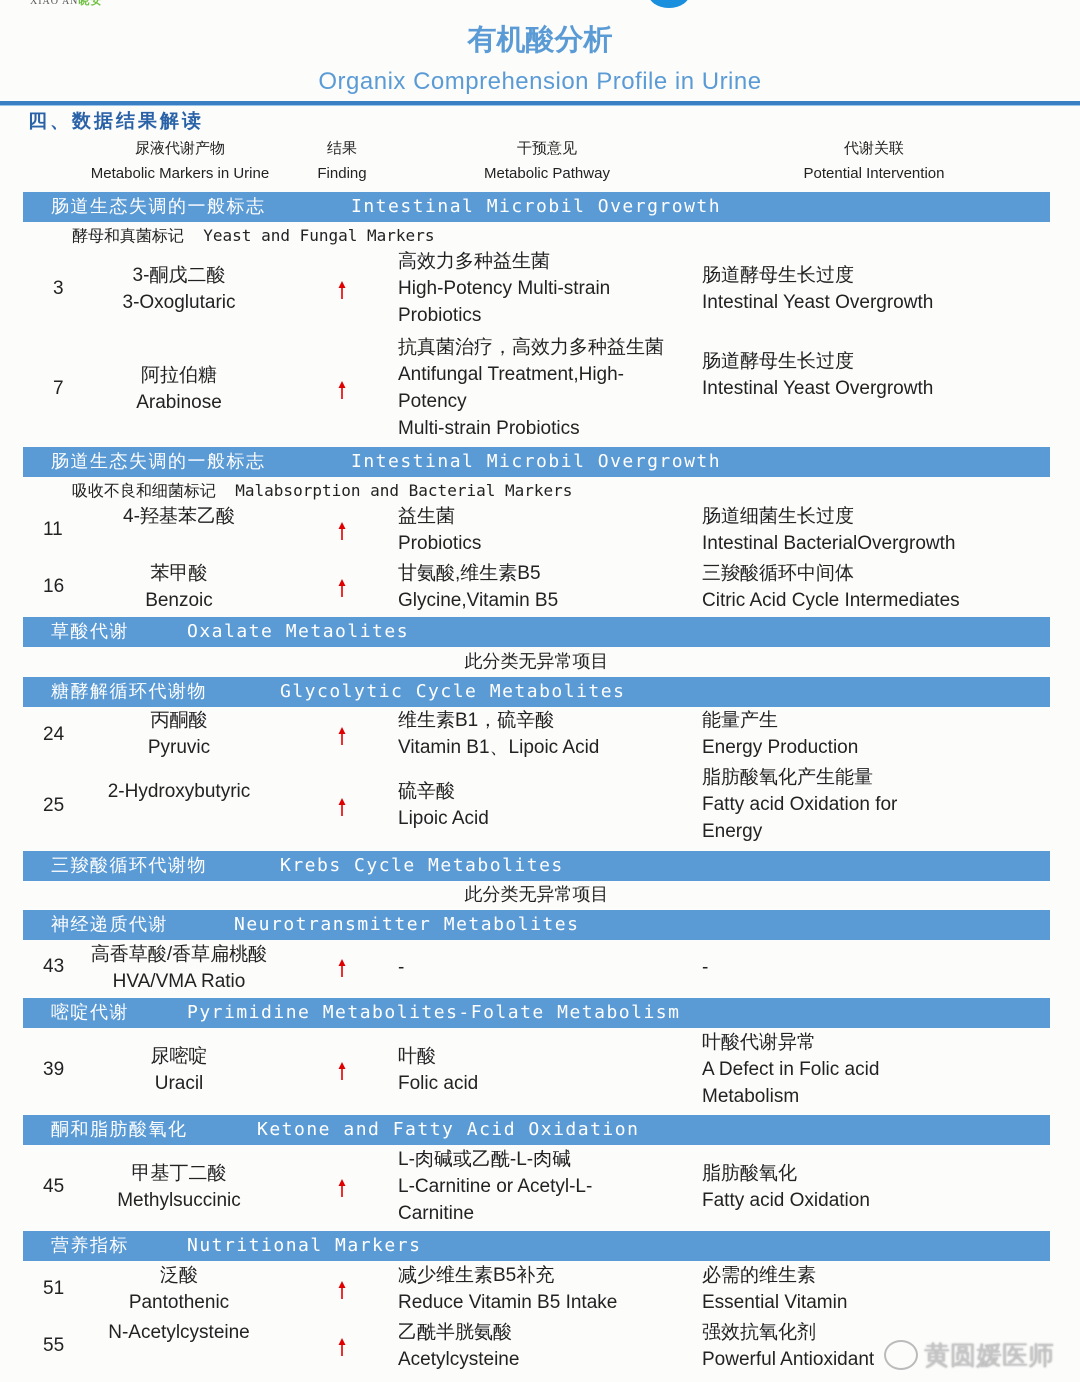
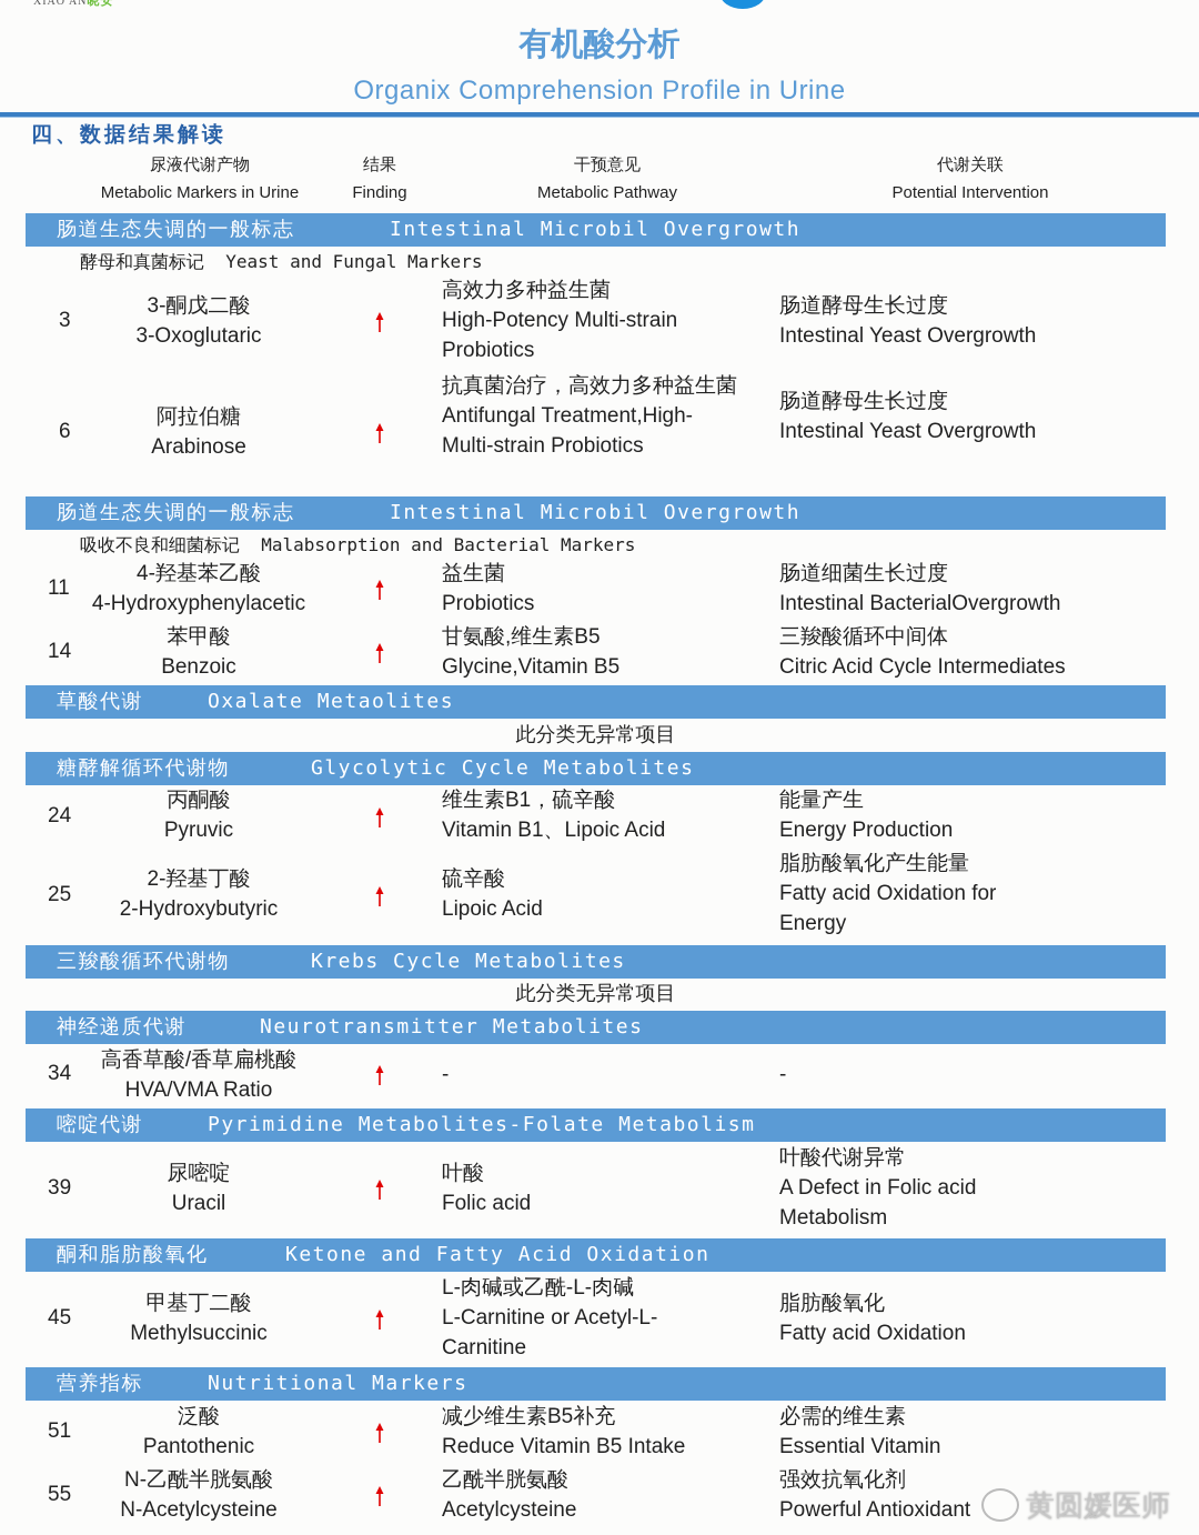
  XIAO AN晓安
  有机酸分析
  Organix Comprehension Profile in Urine
  四、数据结果解读
  尿液代谢产物
  Metabolic Markers in Urine
  结果
  Finding
  干预意见
  Metabolic Pathway
  代谢关联
  Potential Intervention
  肠道生态失调的一般标志
  Intestinal Microbil Overgrowth
  酵母和真菌标记 Yeast and Fungal Markers
  3
  3-酮戊二酸
  3-Oxoglutaric
  高效力多种益生菌
  High-Potency Multi-strain
  Probiotics
  肠道酵母生长过度
  Intestinal Yeast Overgrowth
- 7
+ 6
  阿拉伯糖
  Arabinose
  抗真菌治疗，高效力多种益生菌
  Antifungal Treatment,High-
- Potency
  Multi-strain Probiotics
  肠道酵母生长过度
  Intestinal Yeast Overgrowth
  肠道生态失调的一般标志
  Intestinal Microbil Overgrowth
  吸收不良和细菌标记 Malabsorption and Bacterial Markers
  11
  4-羟基苯乙酸
+ 4-Hydroxyphenylacetic
  益生菌
  Probiotics
  肠道细菌生长过度
  Intestinal BacterialOvergrowth
- 16
+ 14
  苯甲酸
  Benzoic
  甘氨酸,维生素B5
  Glycine,Vitamin B5
  三羧酸循环中间体
  Citric Acid Cycle Intermediates
  草酸代谢
  Oxalate Metaolites
  此分类无异常项目
  糖酵解循环代谢物
  Glycolytic Cycle Metabolites
  24
  丙酮酸
  Pyruvic
  维生素B1，硫辛酸
  Vitamin B1、Lipoic Acid
  能量产生
  Energy Production
  25
+ 2-羟基丁酸
  2-Hydroxybutyric
  硫辛酸
  Lipoic Acid
  脂肪酸氧化产生能量
  Fatty acid Oxidation for
  Energy
  三羧酸循环代谢物
  Krebs Cycle Metabolites
  此分类无异常项目
  神经递质代谢
  Neurotransmitter Metabolites
- 43
+ 34
  高香草酸/香草扁桃酸
  HVA/VMA Ratio
  -
  -
  嘧啶代谢
  Pyrimidine Metabolites-Folate Metabolism
  39
  尿嘧啶
  Uracil
  叶酸
  Folic acid
  叶酸代谢异常
  A Defect in Folic acid
  Metabolism
  酮和脂肪酸氧化
  Ketone and Fatty Acid Oxidation
  45
  甲基丁二酸
  Methylsuccinic
  L-肉碱或乙酰-L-肉碱
  L-Carnitine or Acetyl-L-
  Carnitine
  脂肪酸氧化
  Fatty acid Oxidation
  营养指标
  Nutritional Markers
  51
  泛酸
  Pantothenic
  减少维生素B5补充
  Reduce Vitamin B5 Intake
  必需的维生素
  Essential Vitamin
  55
+ N-乙酰半胱氨酸
  N-Acetylcysteine
  乙酰半胱氨酸
  Acetylcysteine
  强效抗氧化剂
  Powerful Antioxidant
  黄圆媛医师
